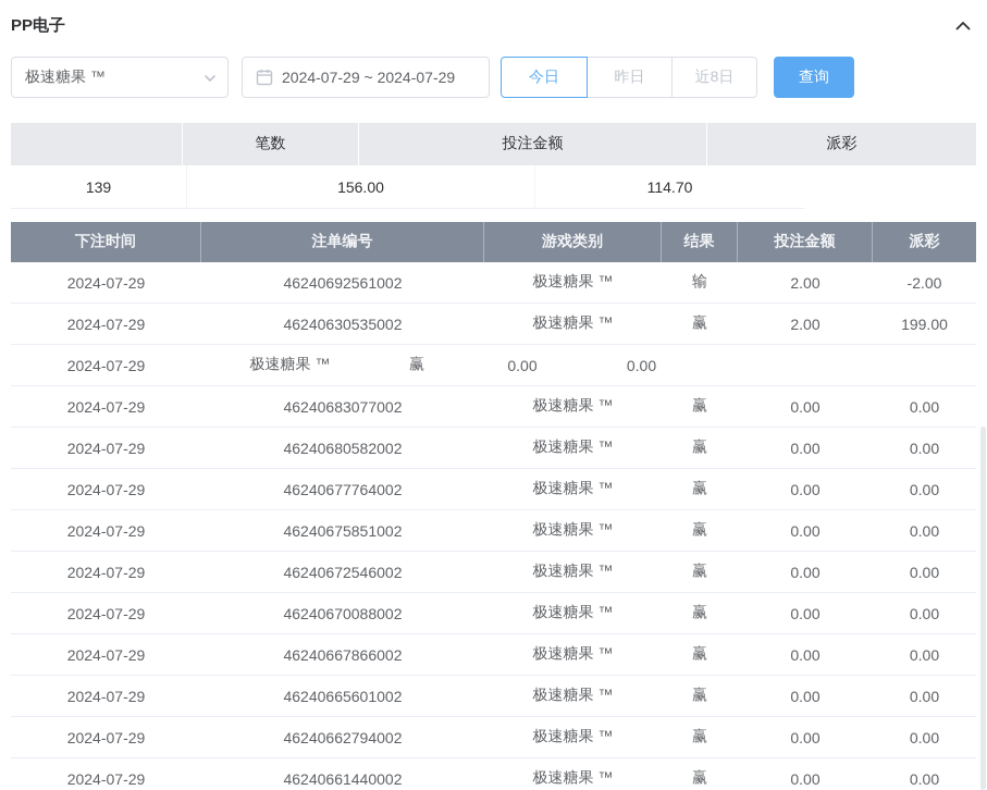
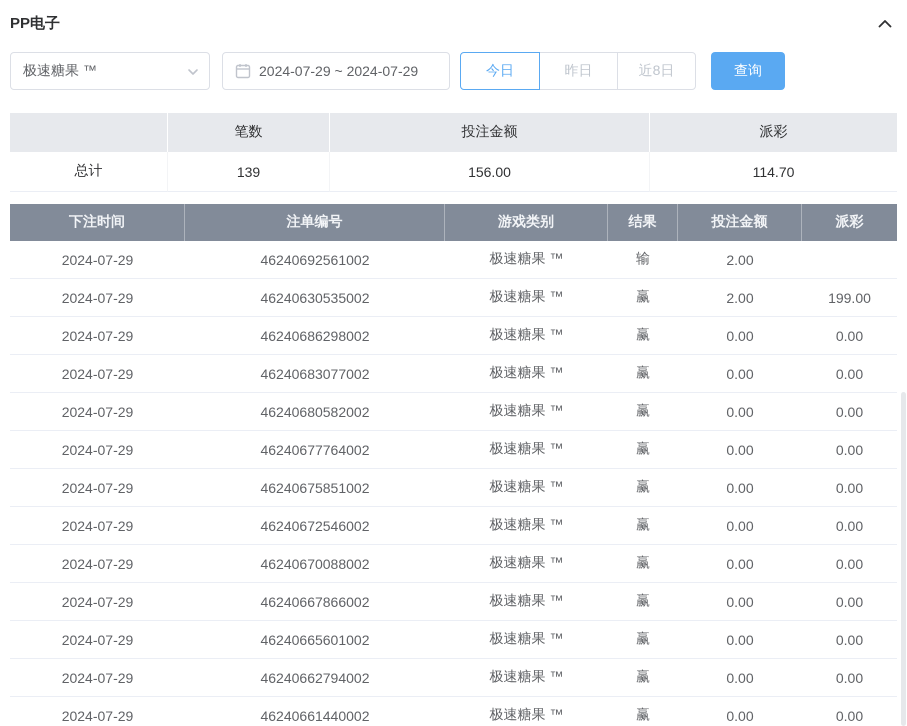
  PP电子
  极速糖果 ™
  2024-07-29 ~ 2024-07-29
  今日
  昨日
  近8日
  查询
  笔数
  投注金额
  派彩
+ 总计
  139
  156.00
  114.70
  下注时间
  注单编号
  游戏类别
  结果
  投注金额
  派彩
  2024-07-29
  46240692561002
  极速糖果 ™
  输
  2.00
- -2.00
  2024-07-29
  46240630535002
  极速糖果 ™
  赢
  2.00
  199.00
  2024-07-29
+ 46240686298002
  极速糖果 ™
  赢
  0.00
  0.00
  2024-07-29
  46240683077002
  极速糖果 ™
  赢
  0.00
  0.00
  2024-07-29
  46240680582002
  极速糖果 ™
  赢
  0.00
  0.00
  2024-07-29
  46240677764002
  极速糖果 ™
  赢
  0.00
  0.00
  2024-07-29
  46240675851002
  极速糖果 ™
  赢
  0.00
  0.00
  2024-07-29
  46240672546002
  极速糖果 ™
  赢
  0.00
  0.00
  2024-07-29
  46240670088002
  极速糖果 ™
  赢
  0.00
  0.00
  2024-07-29
  46240667866002
  极速糖果 ™
  赢
  0.00
  0.00
  2024-07-29
  46240665601002
  极速糖果 ™
  赢
  0.00
  0.00
  2024-07-29
  46240662794002
  极速糖果 ™
  赢
  0.00
  0.00
  2024-07-29
  46240661440002
  极速糖果 ™
  赢
  0.00
  0.00
